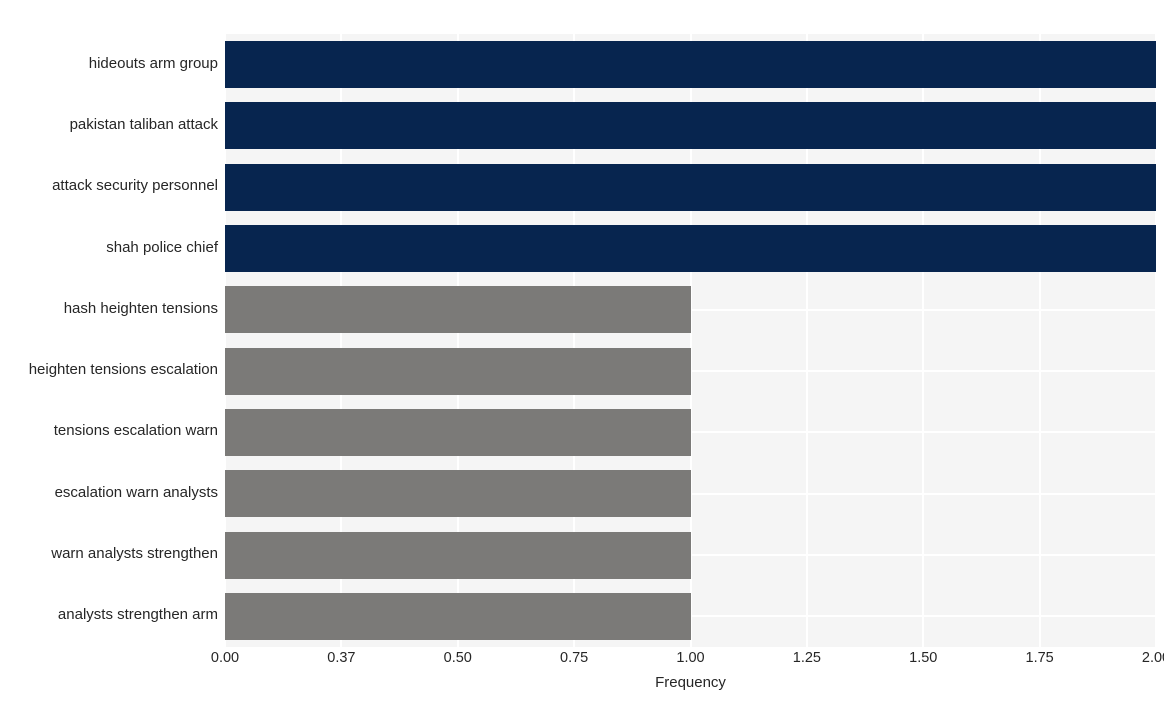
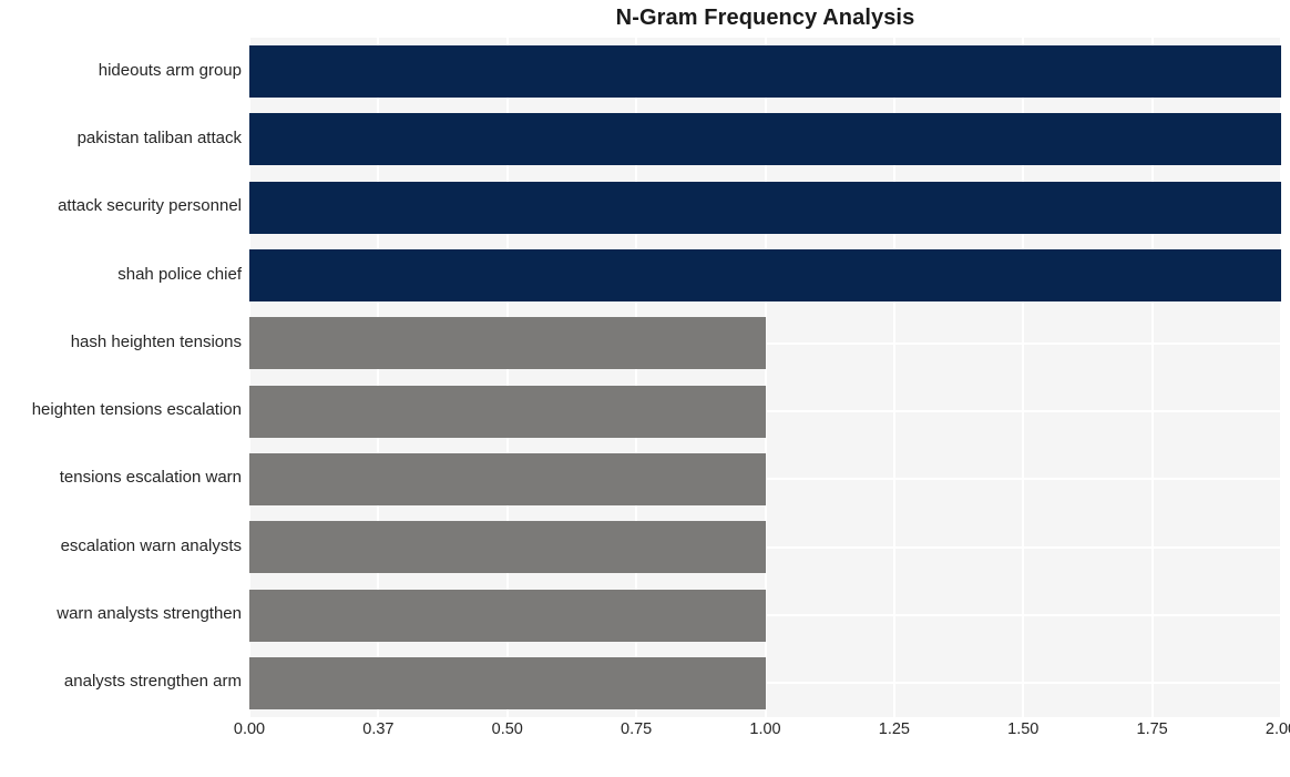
+ N-Gram Frequency Analysis
  hideouts arm group
  pakistan taliban attack
  attack security personnel
  shah police chief
  hash heighten tensions
  heighten tensions escalation
  tensions escalation warn
  escalation warn analysts
  warn analysts strengthen
  analysts strengthen arm
  0.00
  0.37
  0.50
  0.75
  1.00
  1.25
  1.50
  1.75
  2.0
- Frequency
